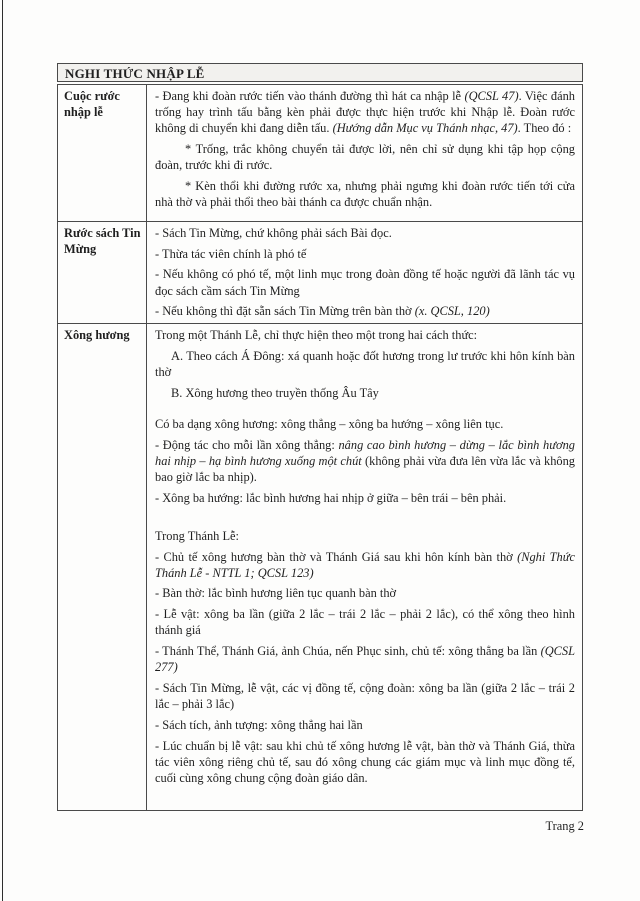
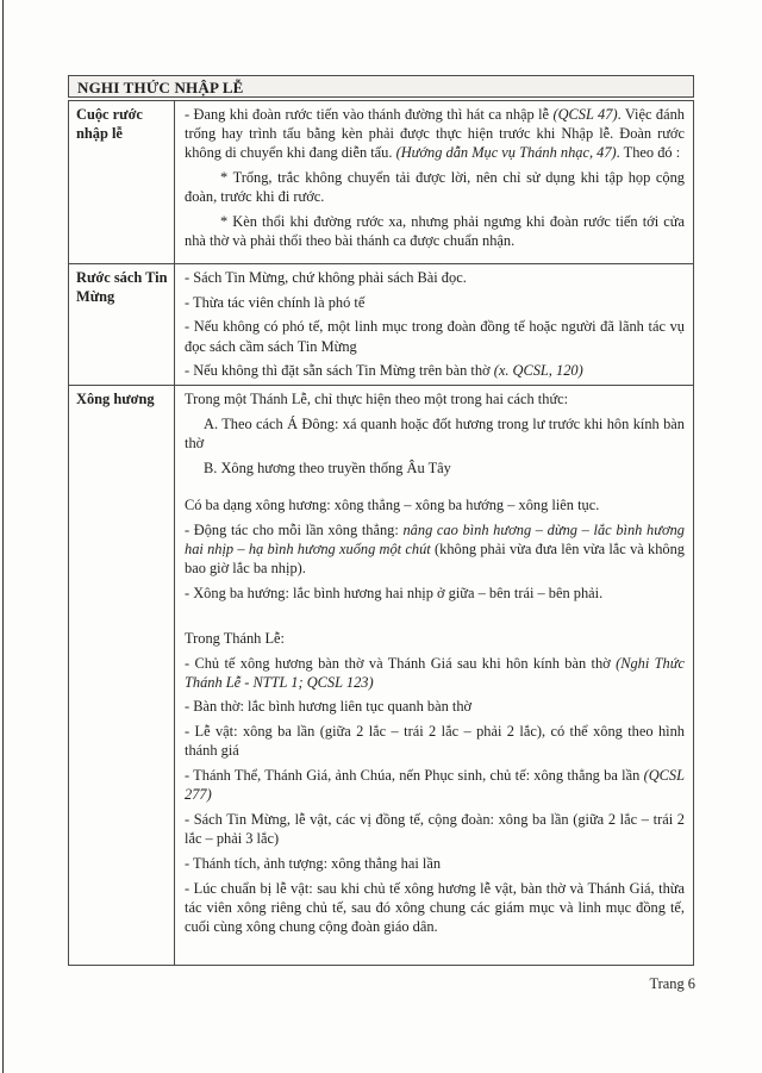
  NGHI THỨC NHẬP LỄ
  Cuộc rước nhập lễ
  - Đang khi đoàn rước tiến vào thánh đường thì hát ca nhập lễ (QCSL 47). Việc đánh trống hay trình tấu bằng kèn phải được thực hiện trước khi Nhập lễ. Đoàn rước không di chuyển khi đang diễn tấu. (Hướng dẫn Mục vụ Thánh nhạc, 47). Theo đó :
  * Trống, trắc không chuyển tải được lời, nên chỉ sử dụng khi tập họp cộng đoàn, trước khi đi rước.
  * Kèn thổi khi đường rước xa, nhưng phải ngưng khi đoàn rước tiến tới cửa nhà thờ và phải thổi theo bài thánh ca được chuẩn nhận.
  Rước sách Tin Mừng
  - Sách Tin Mừng, chứ không phải sách Bài đọc.
  - Thừa tác viên chính là phó tế
  - Nếu không có phó tế, một linh mục trong đoàn đồng tế hoặc người đã lãnh tác vụ đọc sách cầm sách Tin Mừng
  - Nếu không thì đặt sẵn sách Tin Mừng trên bàn thờ (x. QCSL, 120)
  Xông hương
  Trong một Thánh Lễ, chỉ thực hiện theo một trong hai cách thức:
  A. Theo cách Á Đông: xá quanh hoặc đốt hương trong lư trước khi hôn kính bàn thờ
  B. Xông hương theo truyền thống Âu Tây
  Có ba dạng xông hương: xông thẳng – xông ba hướng – xông liên tục.
  - Động tác cho mỗi lần xông thẳng: nâng cao bình hương – dừng – lắc bình hương hai nhịp – hạ bình hương xuống một chút (không phải vừa đưa lên vừa lắc và không bao giờ lắc ba nhịp).
  - Xông ba hướng: lắc bình hương hai nhịp ở giữa – bên trái – bên phải.
  Trong Thánh Lễ:
  - Chủ tế xông hương bàn thờ và Thánh Giá sau khi hôn kính bàn thờ (Nghi Thức Thánh Lễ - NTTL 1; QCSL 123)
  - Bàn thờ: lắc bình hương liên tục quanh bàn thờ
  - Lễ vật: xông ba lần (giữa 2 lắc – trái 2 lắc – phải 2 lắc), có thể xông theo hình thánh giá
  - Thánh Thể, Thánh Giá, ảnh Chúa, nến Phục sinh, chủ tế: xông thẳng ba lần (QCSL 277)
  - Sách Tin Mừng, lễ vật, các vị đồng tế, cộng đoàn: xông ba lần (giữa 2 lắc – trái 2 lắc – phải 3 lắc)
- - Sách tích, ảnh tượng: xông thẳng hai lần
+ - Thánh tích, ảnh tượng: xông thẳng hai lần
  - Lúc chuẩn bị lễ vật: sau khi chủ tế xông hương lễ vật, bàn thờ và Thánh Giá, thừa tác viên xông riêng chủ tế, sau đó xông chung các giám mục và linh mục đồng tế, cuối cùng xông chung cộng đoàn giáo dân.
- Trang 2
+ Trang 6
